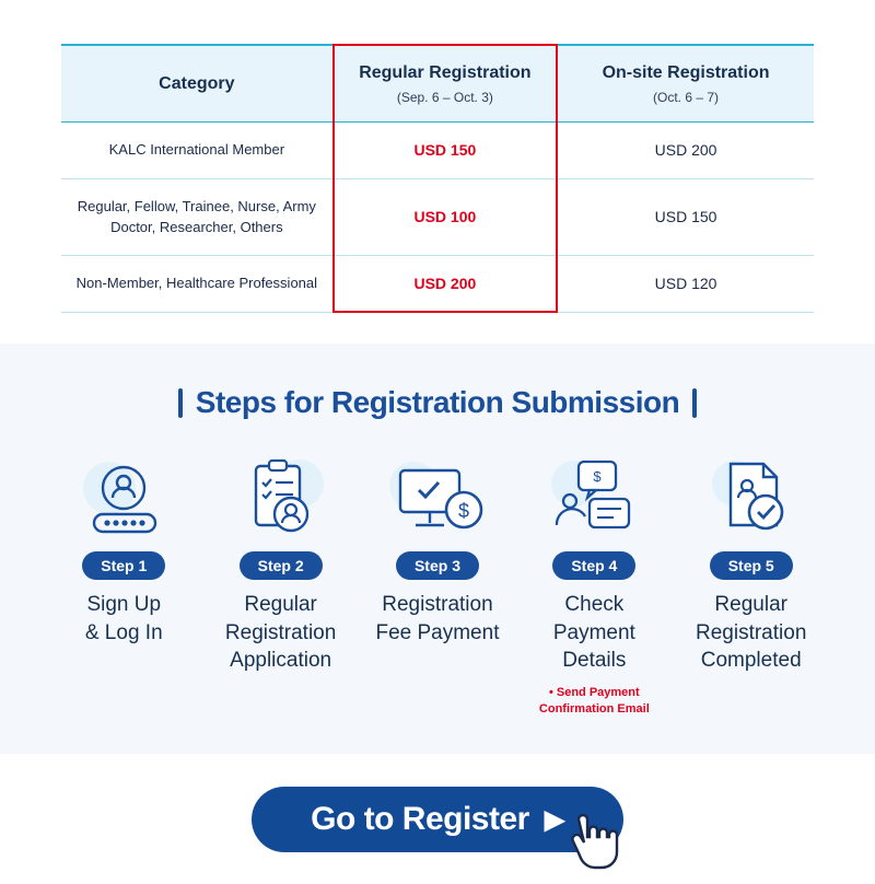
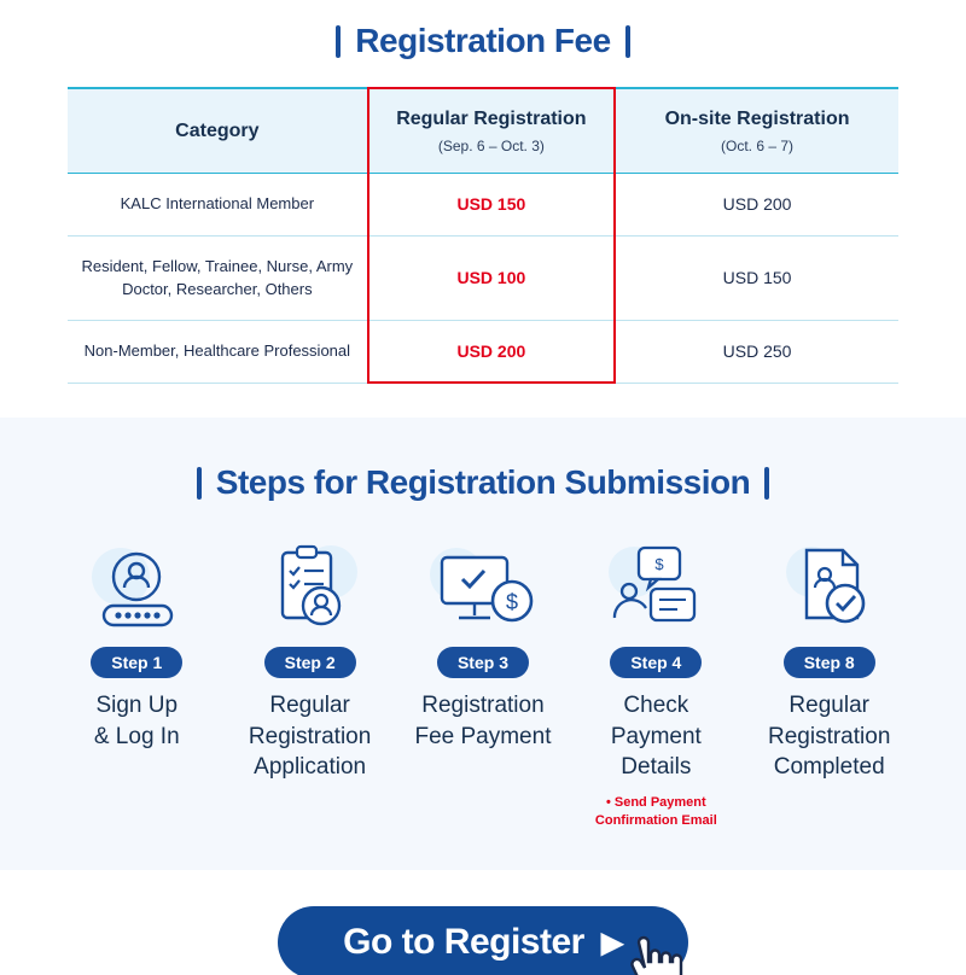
+ Registration Fee
  Category	Regular Registration (Sep. 6 – Oct. 3)	On-site Registration (Oct. 6 – 7)
  KALC International Member	USD 150	USD 200
- Regular, Fellow, Trainee, Nurse, Army Doctor, Researcher, Others	USD 100	USD 150
+ Resident, Fellow, Trainee, Nurse, Army Doctor, Researcher, Others	USD 100	USD 150
- Non-Member, Healthcare Professional	USD 200	USD 120
+ Non-Member, Healthcare Professional	USD 200	USD 250
  Steps for Registration Submission
  Step 1
  Sign Up
  & Log In
  Step 2
  Regular
  Registration
  Application
  $
  Step 3
  Registration
  Fee Payment
  $
  Step 4
  Check
  Payment
  Details
  • Send Payment
  Confirmation Email
- Step 5
+ Step 8
  Regular
  Registration
  Completed
  Go to Register
  ▶
